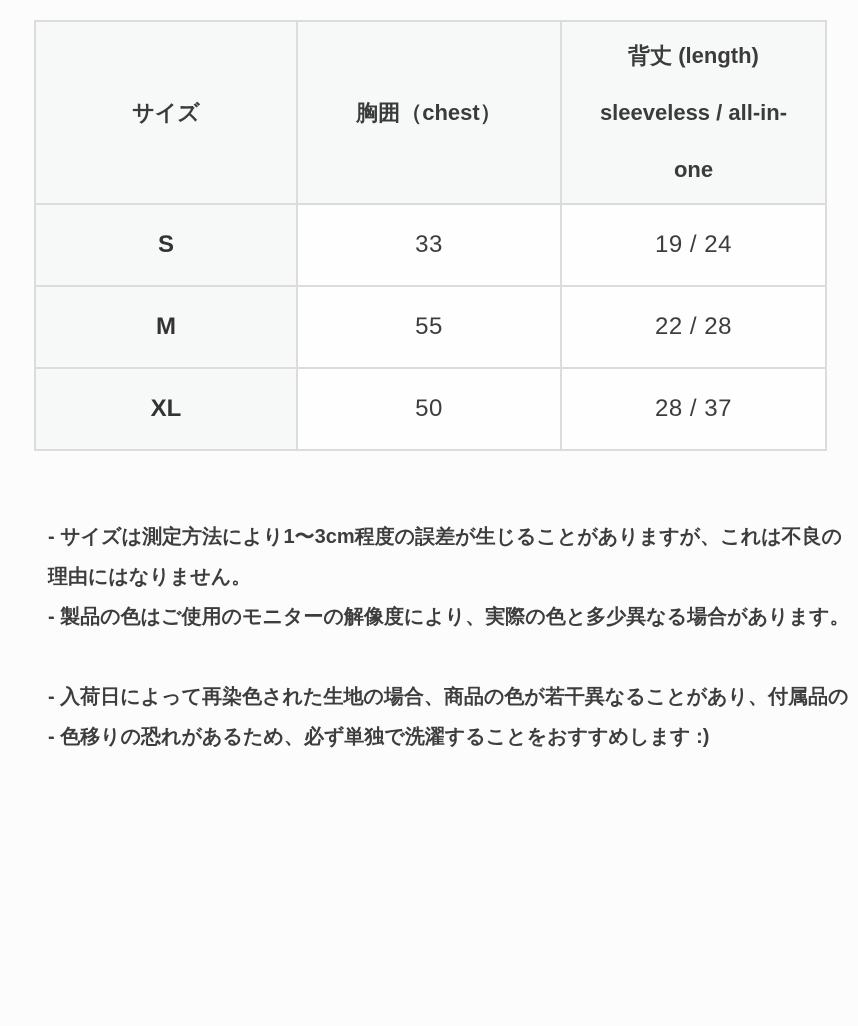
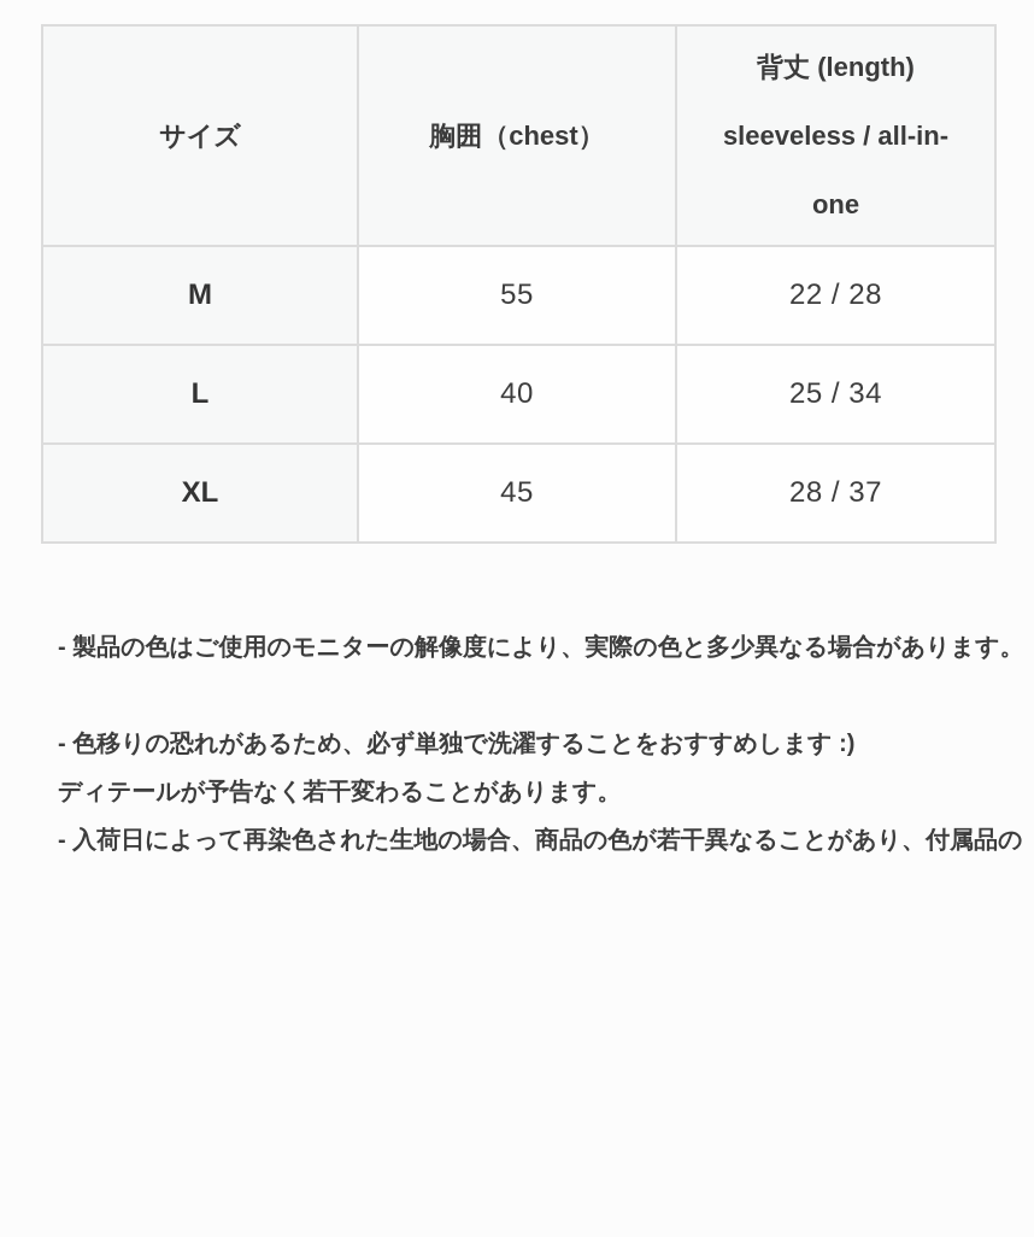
  サイズ	胸囲（chest）	背丈 (length) sleeveless / all-in-one
- S	33	19 / 24
  M	55	22 / 28
+ L	40	25 / 34
- XL	50	28 / 37
+ XL	45	28 / 37
- - サイズは測定方法により1〜3cm程度の誤差が生じることがありますが、これは不良の
- 理由にはなりません。
  - 製品の色はご使用のモニターの解像度により、実際の色と多少異なる場合があります。
- - 入荷日によって再染色された生地の場合、商品の色が若干異なることがあり、付属品の
+ - 色移りの恐れがあるため、必ず単独で洗濯することをおすすめします :)
+ ディテールが予告なく若干変わることがあります。
- - 色移りの恐れがあるため、必ず単独で洗濯することをおすすめします :)
+ - 入荷日によって再染色された生地の場合、商品の色が若干異なることがあり、付属品の
